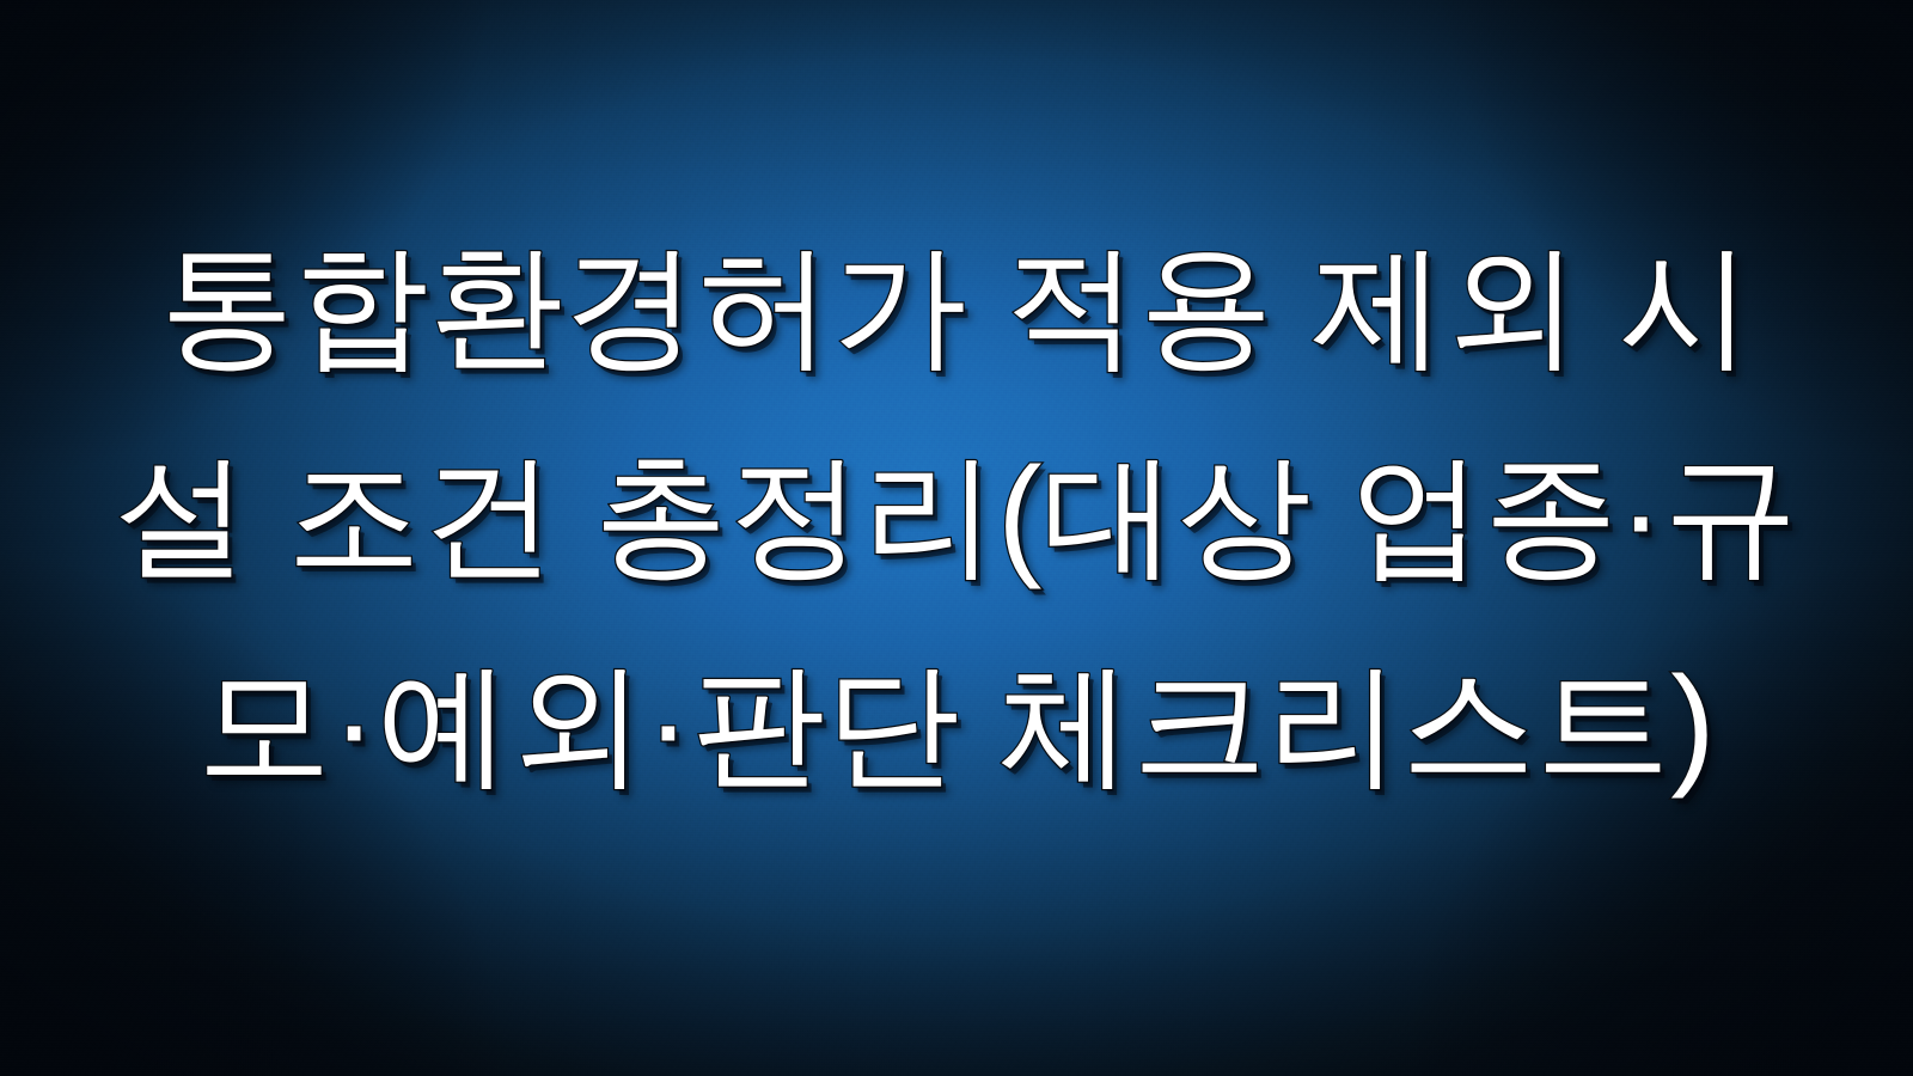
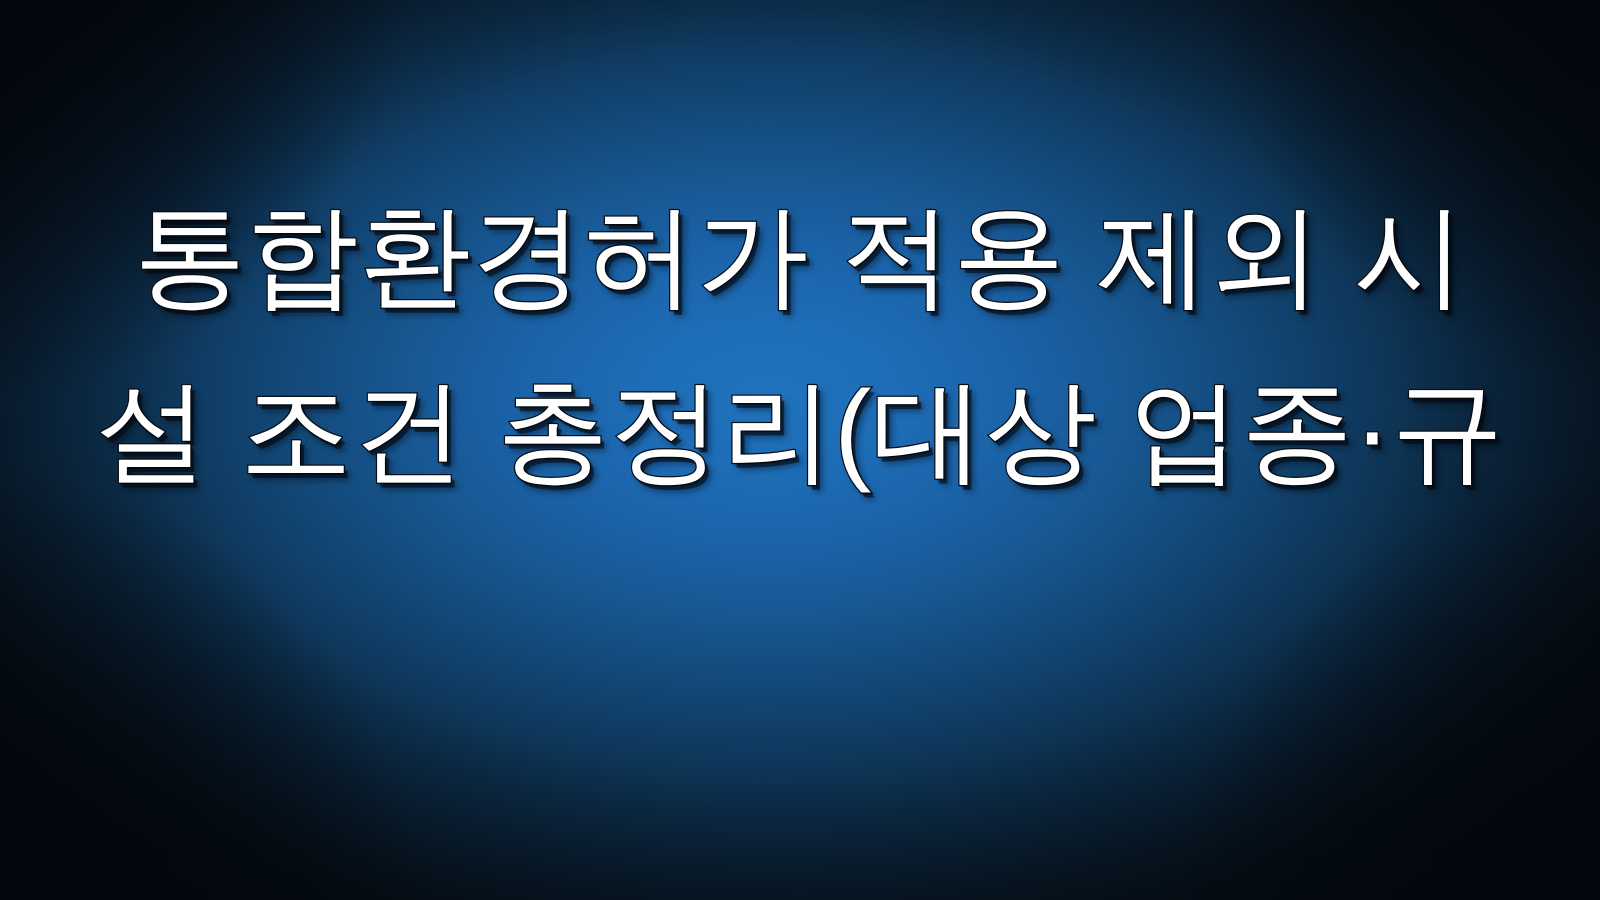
  통합환경허가 적용 제외 시
  설 조건 총정리(대상 업종·규
- 모·예외·판단 체크리스트)
